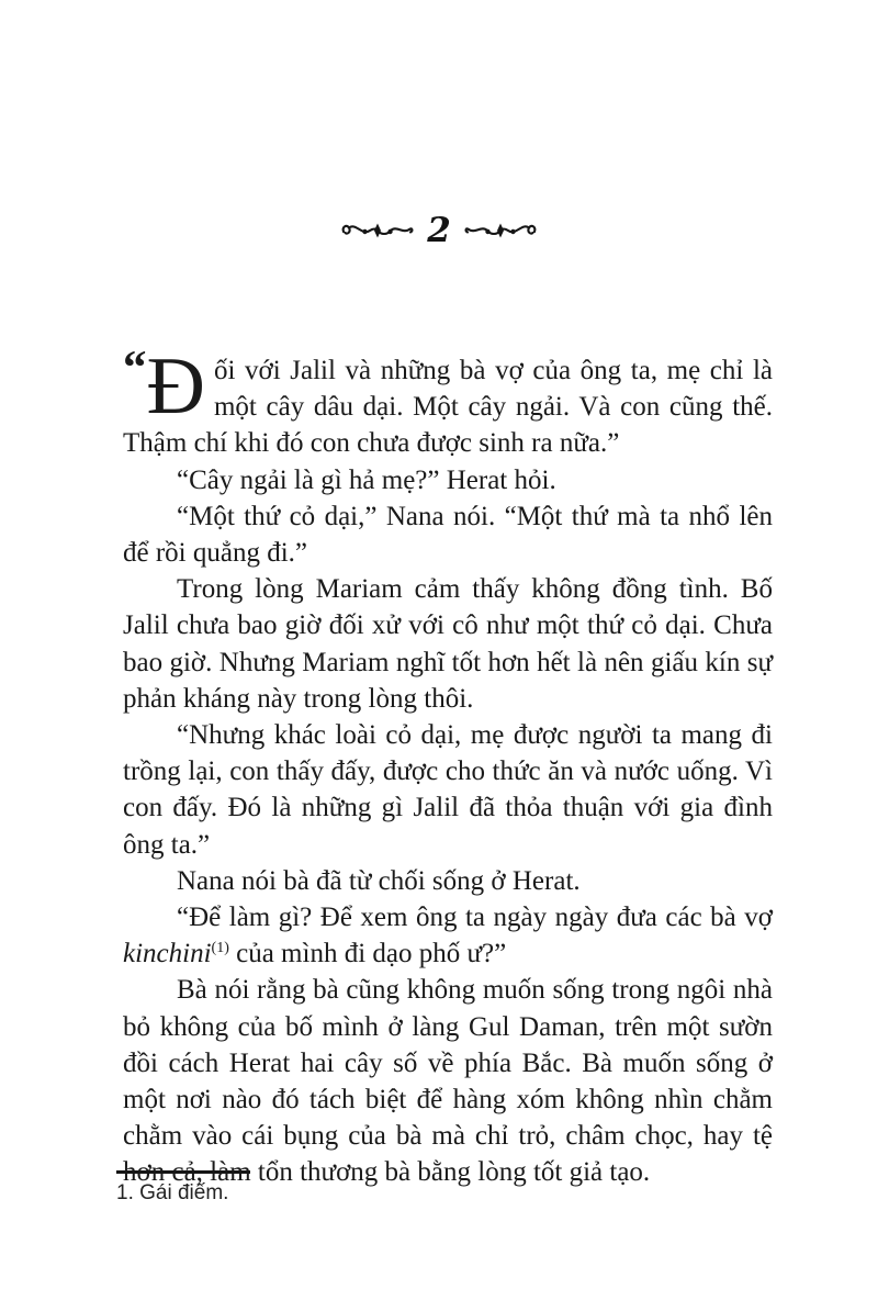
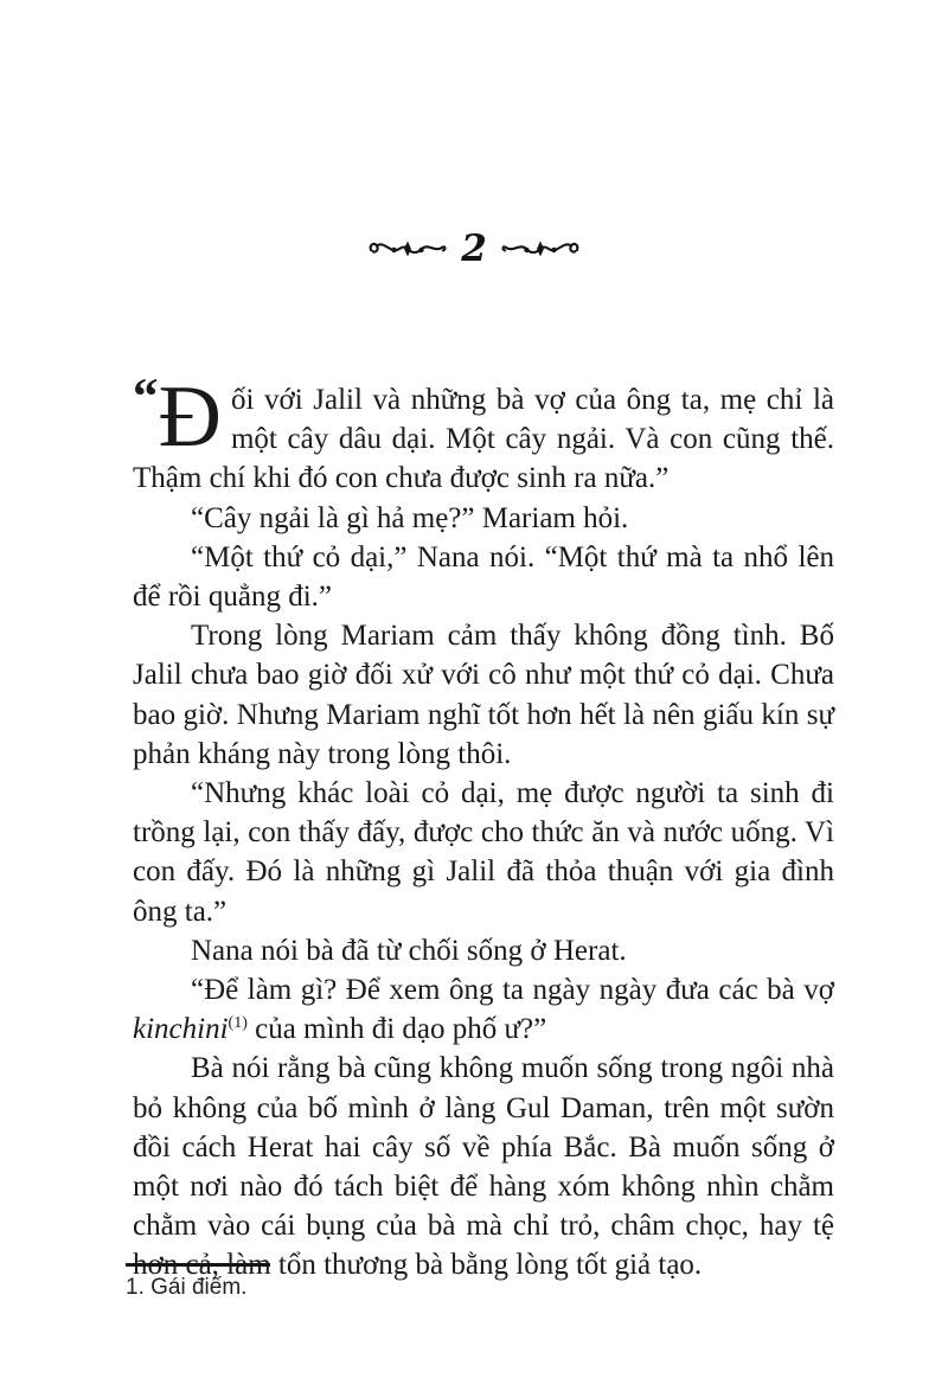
  2
  “
  Đ
  ối với Jalil và những bà vợ của ông ta, mẹ chỉ là một cây dâu dại. Một cây ngải. Và con cũng thế. Thậm chí khi đó con chưa được sinh ra nữa.”
- “Cây ngải là gì hả mẹ?” Herat hỏi.
+ “Cây ngải là gì hả mẹ?” Mariam hỏi.
  “Một thứ cỏ dại,” Nana nói. “Một thứ mà ta nhổ lên để rồi quẳng đi.”
  Trong lòng Mariam cảm thấy không đồng tình. Bố Jalil chưa bao giờ đối xử với cô như một thứ cỏ dại. Chưa bao giờ. Nhưng Mariam nghĩ tốt hơn hết là nên giấu kín sự phản kháng này trong lòng thôi.
- “Nhưng khác loài cỏ dại, mẹ được người ta mang đi trồng lại, con thấy đấy, được cho thức ăn và nước uống. Vì con đấy. Đó là những gì Jalil đã thỏa thuận với gia đình ông ta.”
+ “Nhưng khác loài cỏ dại, mẹ được người ta sinh đi trồng lại, con thấy đấy, được cho thức ăn và nước uống. Vì con đấy. Đó là những gì Jalil đã thỏa thuận với gia đình ông ta.”
  Nana nói bà đã từ chối sống ở Herat.
  “Để làm gì? Để xem ông ta ngày ngày đưa các bà vợ kinchini(1) của mình đi dạo phố ư?”
  Bà nói rằng bà cũng không muốn sống trong ngôi nhà bỏ không của bố mình ở làng Gul Daman, trên một sườn đồi cách Herat hai cây số về phía Bắc. Bà muốn sống ở một nơi nào đó tách biệt để hàng xóm không nhìn chằm chằm vào cái bụng của bà mà chỉ trỏ, châm chọc, hay tệ tổn thương bà bằng lòng tốt giả tạo.
  1. Gái điếm.
